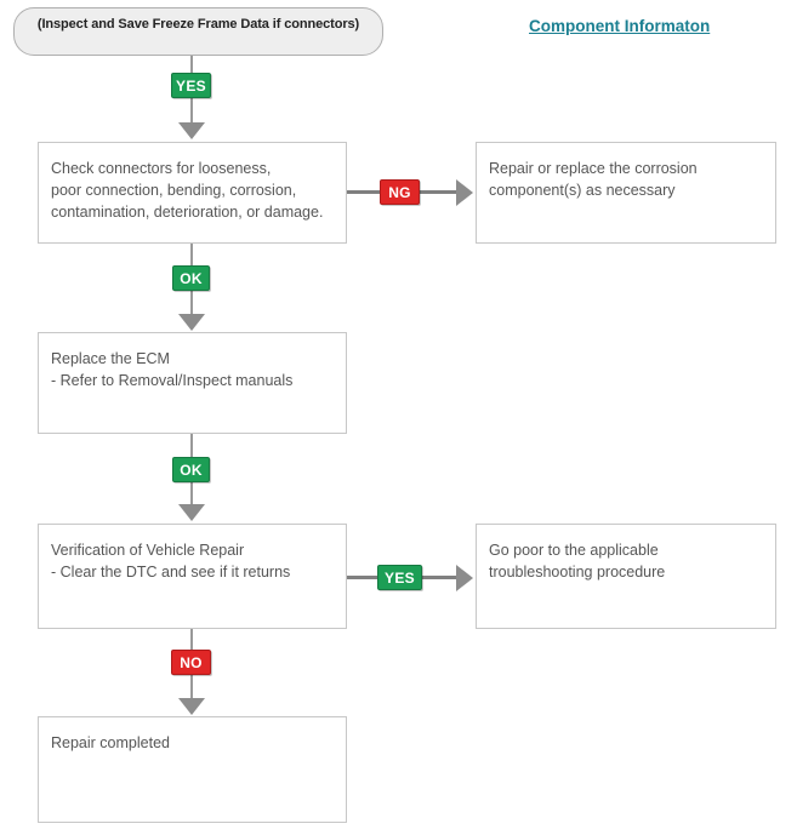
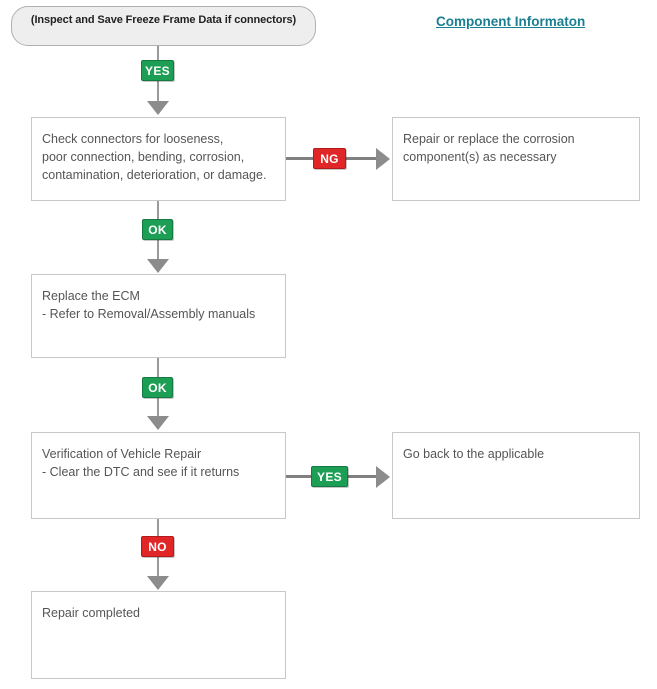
  Component Informaton
  (Inspect and Save Freeze Frame Data if connectors)
  YES
  Check connectors for looseness,
  poor connection, bending, corrosion,
  contamination, deterioration, or damage.
  NG
  Repair or replace the corrosion
  component(s) as necessary
  OK
  Replace the ECM
- - Refer to Removal/Inspect manuals
+ - Refer to Removal/Assembly manuals
  OK
  Verification of Vehicle Repair
  - Clear the DTC and see if it returns
  YES
- Go poor to the applicable
+ Go back to the applicable
- troubleshooting procedure
  NO
  Repair completed
